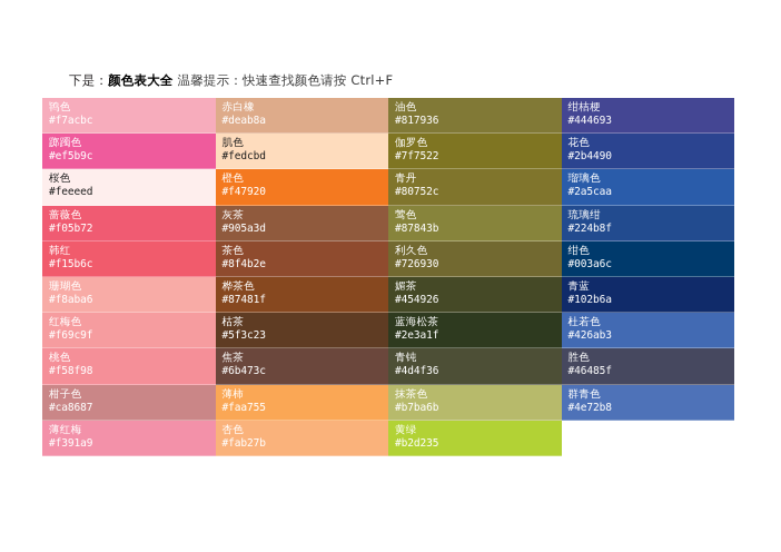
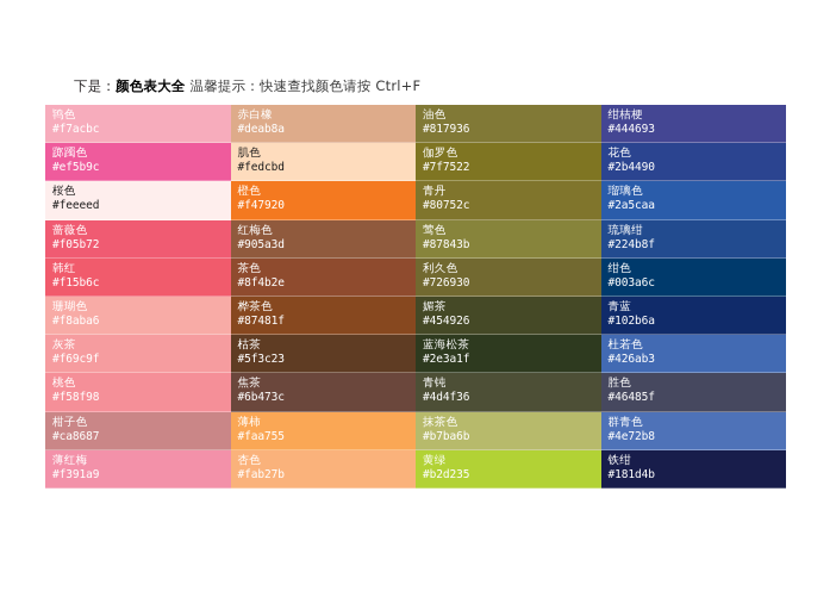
  下是：颜色表大全 温馨提示：快速查找颜色请按 Ctrl+F
  鸨色
  #f7acbc
  赤白橡
  #deab8a
  油色
  #817936
  绀桔梗
  #444693
  踯躅色
  #ef5b9c
  肌色
  #fedcbd
  伽罗色
  #7f7522
  花色
  #2b4490
  桜色
  #feeeed
  橙色
  #f47920
  青丹
  #80752c
  瑠璃色
  #2a5caa
  蔷薇色
  #f05b72
- 灰茶
+ 红梅色
  #905a3d
  莺色
  #87843b
  琉璃绀
  #224b8f
  韩红
  #f15b6c
  茶色
  #8f4b2e
  利久色
  #726930
  绀色
  #003a6c
  珊瑚色
  #f8aba6
  桦茶色
  #87481f
  媚茶
  #454926
  青蓝
  #102b6a
- 红梅色
+ 灰茶
  #f69c9f
  枯茶
  #5f3c23
  蓝海松茶
  #2e3a1f
  杜若色
  #426ab3
  桃色
  #f58f98
  焦茶
  #6b473c
  青钝
  #4d4f36
  胜色
  #46485f
  柑子色
  #ca8687
  薄柿
  #faa755
  抹茶色
  #b7ba6b
  群青色
  #4e72b8
  薄红梅
  #f391a9
  杏色
  #fab27b
  黄绿
  #b2d235
+ 铁绀
+ #181d4b
